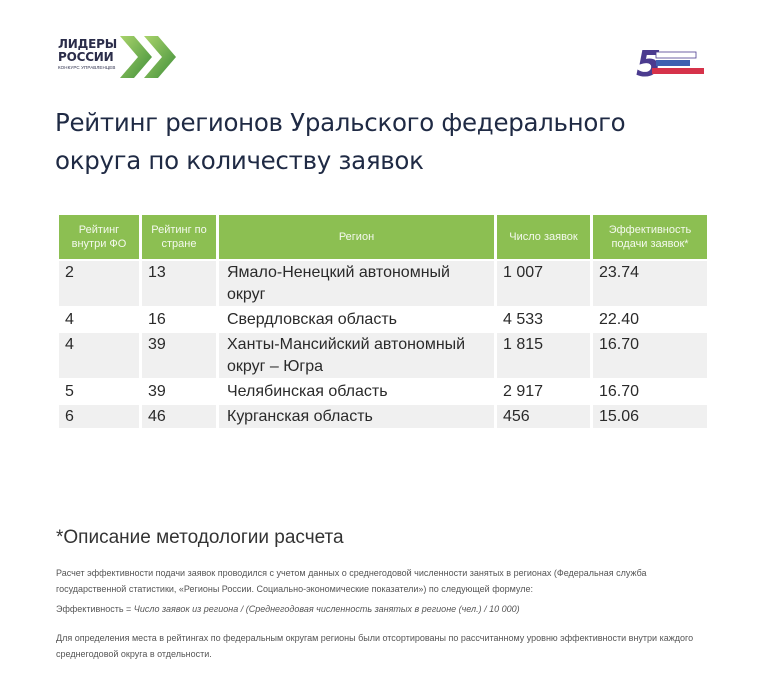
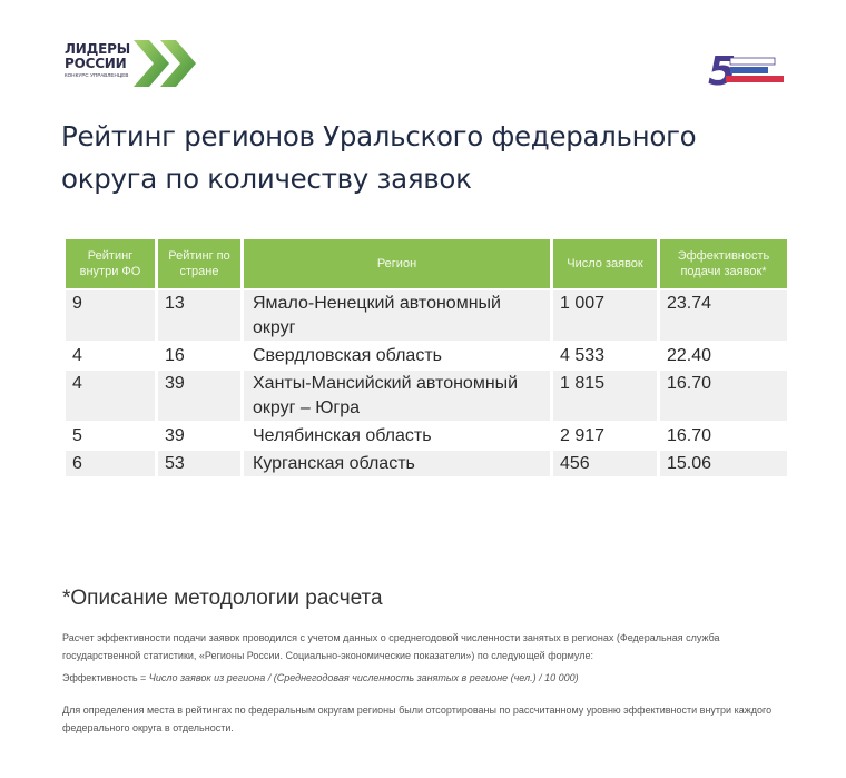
  ЛИДЕРЫ
  РОССИИ
  5
  Рейтинг регионов Уральского федерального округа по количеству заявок
  Рейтинг внутри ФО	Рейтинг по стране	Регион	Число заявок	Эффективность подачи заявок*
- 2	13	Ямало-Ненецкий автономный округ	1 007	23.74
+ 9	13	Ямало-Ненецкий автономный округ	1 007	23.74
  4	16	Свердловская область	4 533	22.40
  4	39	Ханты-Мансийский автономный округ – Югра	1 815	16.70
  5	39	Челябинская область	2 917	16.70
- 6	46	Курганская область	456	15.06
+ 6	53	Курганская область	456	15.06
  *Описание методологии расчета
  Расчет эффективности подачи заявок проводился с учетом данных о среднегодовой численности занятых в регионах (Федеральная служба государственной статистики, «Регионы России. Социально-экономические показатели») по следующей формуле:
  Эффективность = Число заявок из региона / (Среднегодовая численность занятых в регионе (чел.) / 10 000)
- Для определения места в рейтингах по федеральным округам регионы были отсортированы по рассчитанному уровню эффективности внутри каждого среднегодовой округа в отдельности.
+ Для определения места в рейтингах по федеральным округам регионы были отсортированы по рассчитанному уровню эффективности внутри каждого федерального округа в отдельности.
